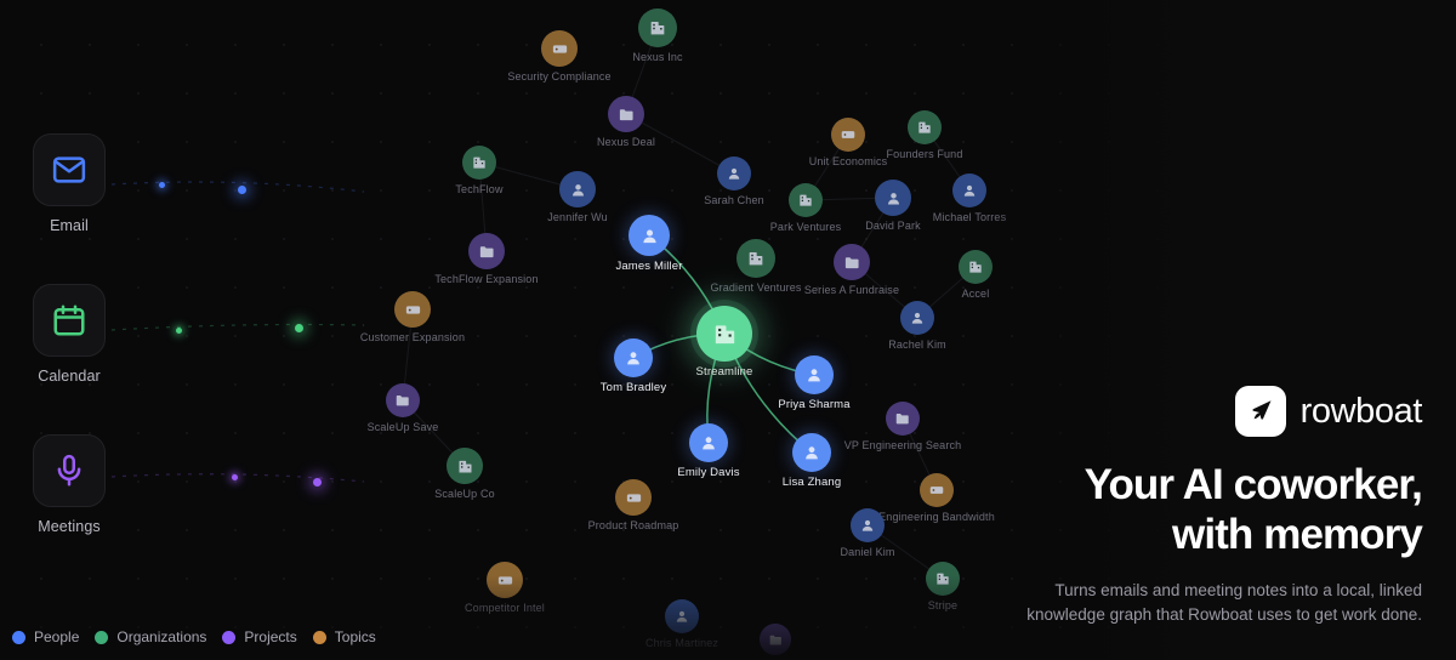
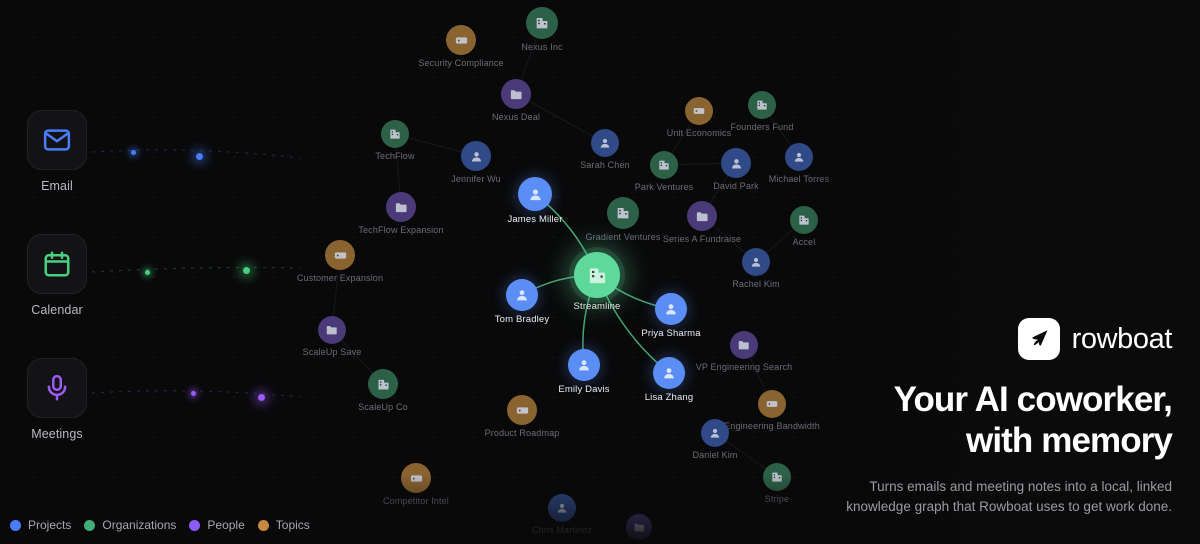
  Security Compliance
  Nexus Inc
  Nexus Deal
  Unit Economics
  Founders Fund
  TechFlow
  Jennifer Wu
  Sarah Chen
  Park Ventures
  David Park
  James Miller
  TechFlow Expansion
  Gradient Ventures
  Series A Fundraise
  Customer Expansion
  Rachel Kim
  Tom Bradley
  Priya Sharma
  ScaleUp Save
  VP Engineering Search
  Emily Davis
  Lisa Zhang
  ScaleUp Co
  Product Roadmap
  ngineering Bandwi
  Daniel Kim
  Streamline
  Email
  Calendar
  Meetings
- People
+ Projects
  Organizations
- Projects
+ People
  Topics
  rowboat
  Your AI coworker,
  with memory
  Turns emails and meeting notes into a local, linked
  knowledge graph that Rowboat uses to get work done.
